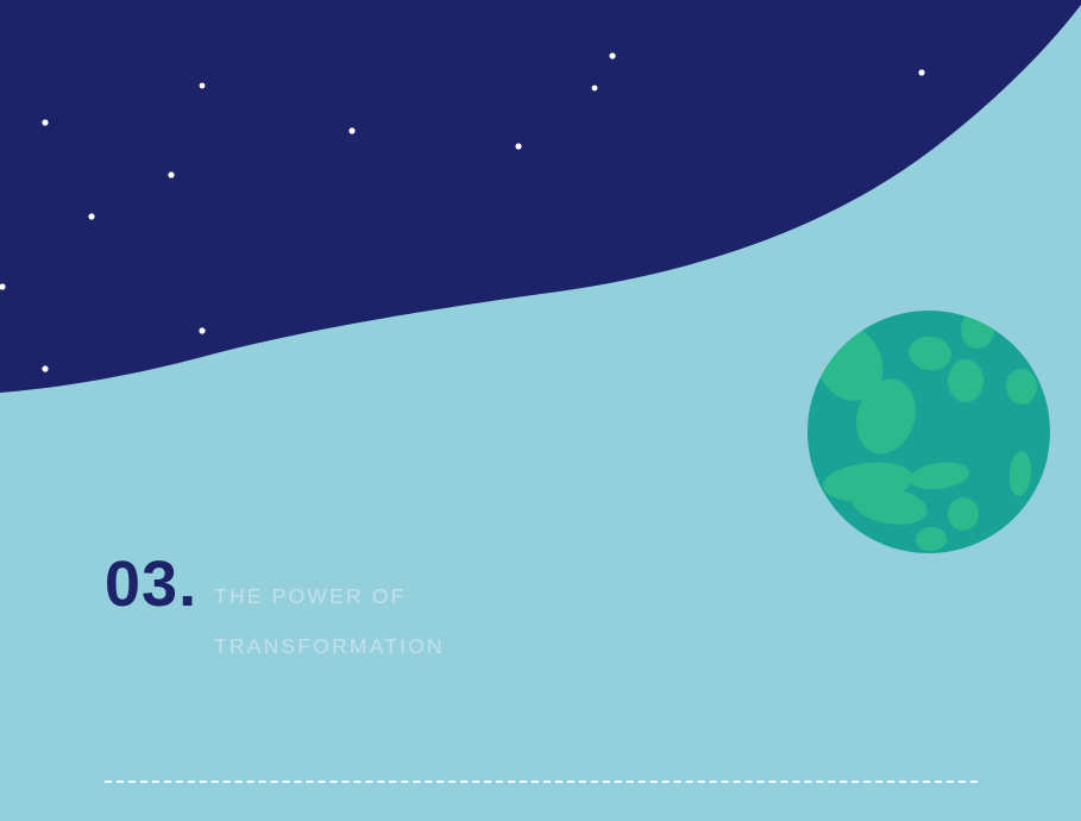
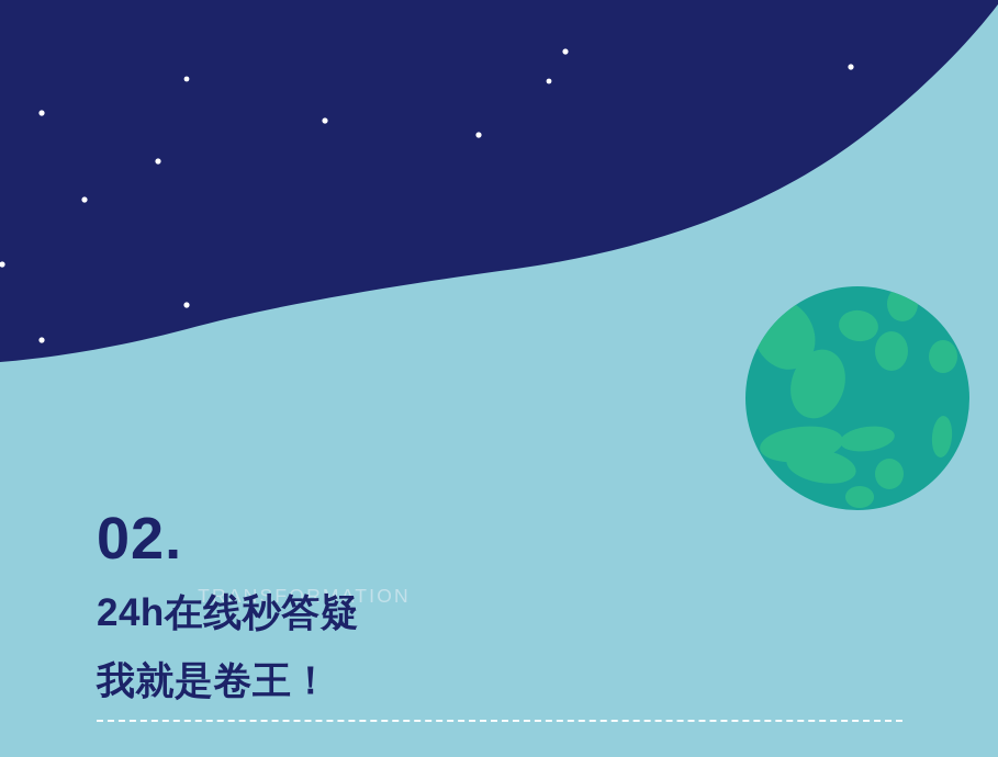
- 03.
+ 02.
- THE POWER OF
  TRANSFORMATION
+ 24h在线秒答疑
+ 我就是卷王！
